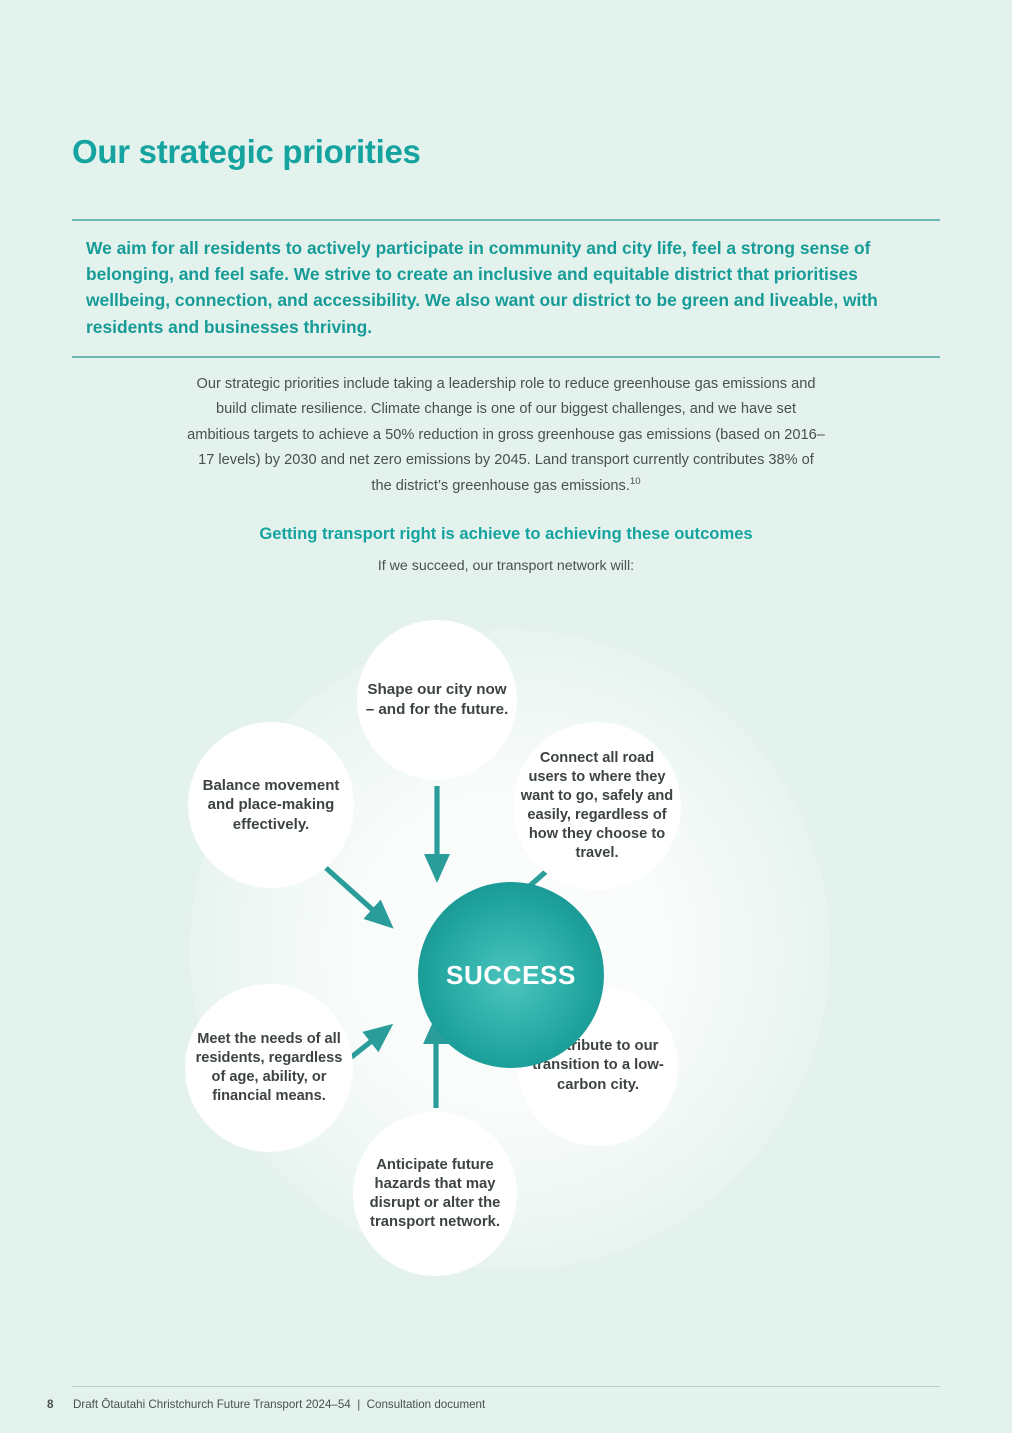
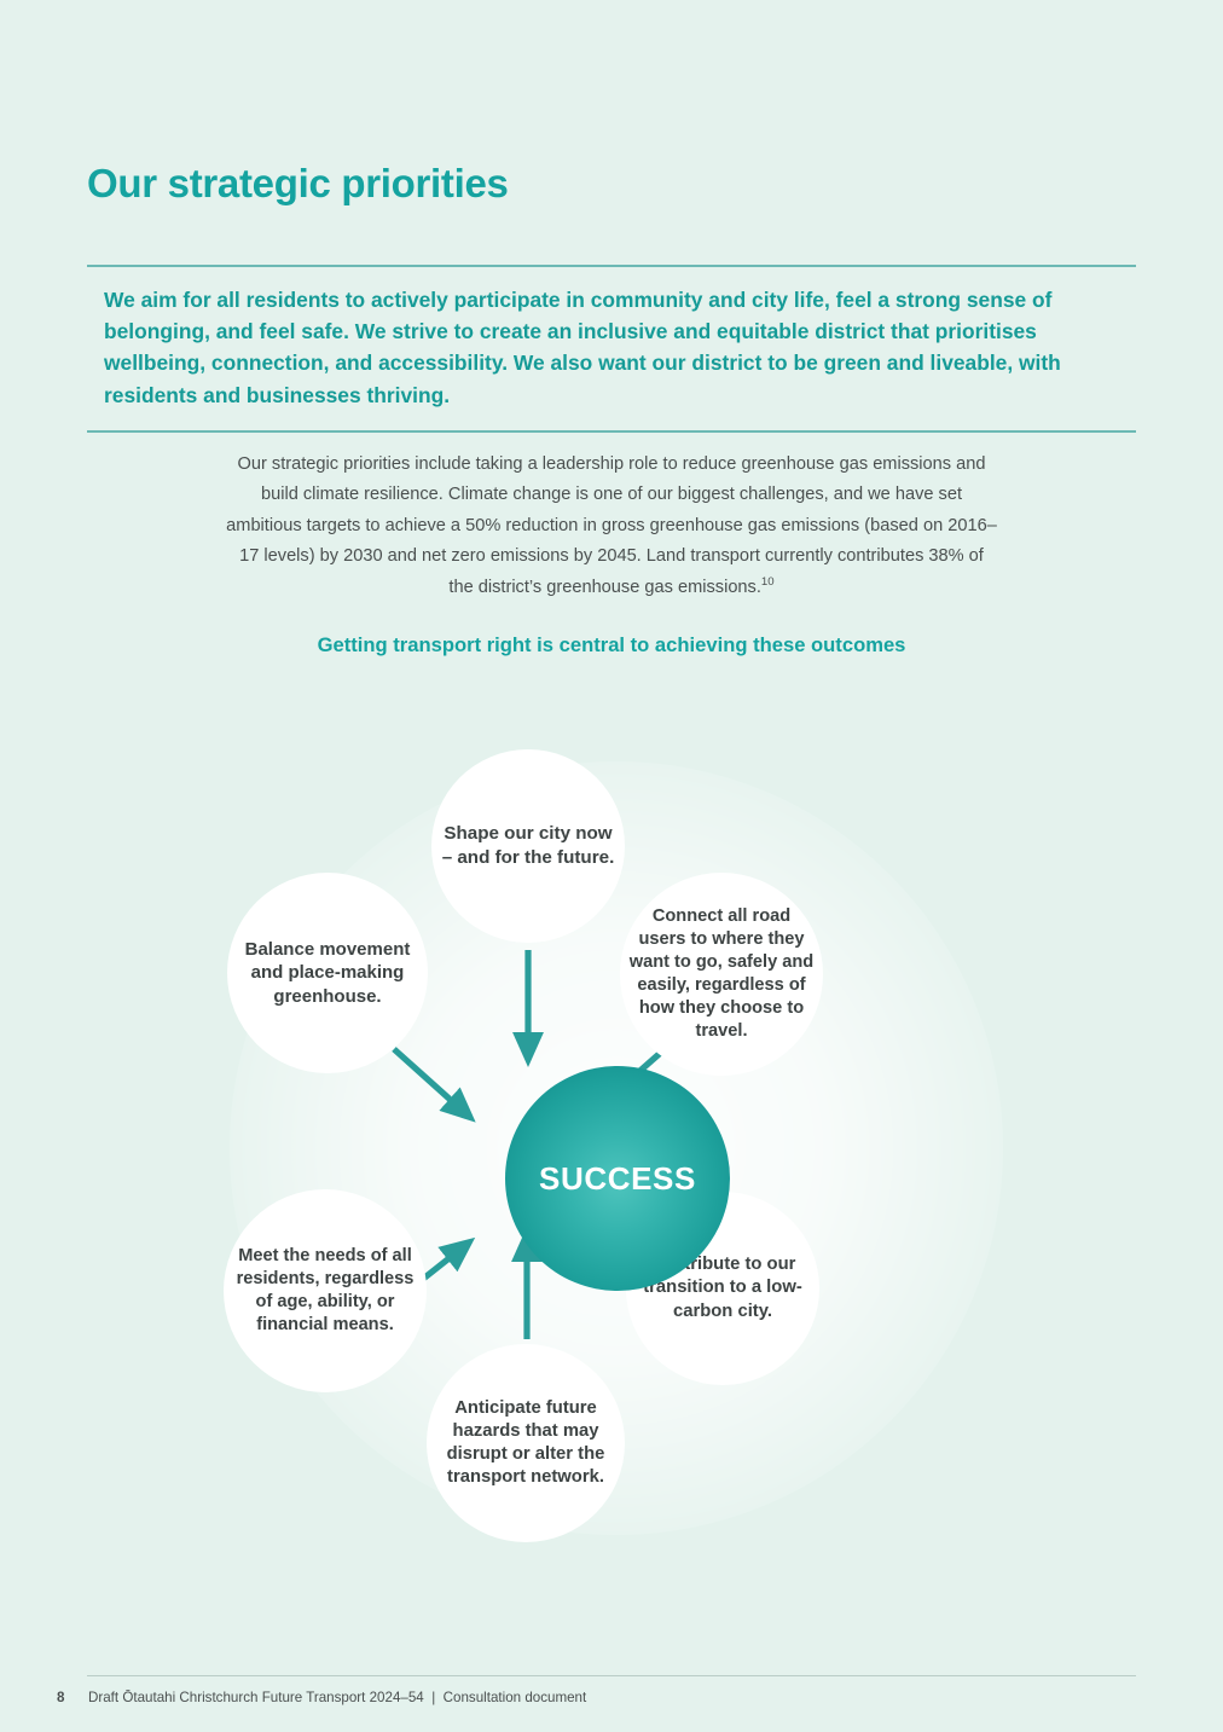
  Our strategic priorities
  We aim for all residents to actively participate in community and city life, feel a strong sense of belonging, and feel safe. We strive to create an inclusive and equitable district that prioritises wellbeing, connection, and accessibility. We also want our district to be green and liveable, with residents and businesses thriving.
  Our strategic priorities include taking a leadership role to reduce greenhouse gas emissions and build climate resilience. Climate change is one of our biggest challenges, and we have set ambitious targets to achieve a 50% reduction in gross greenhouse gas emissions (based on 2016–17 levels) by 2030 and net zero emissions by 2045. Land transport currently contributes 38% of the district’s greenhouse gas emissions.10
- Getting transport right is achieve to achieving these outcomes
+ Getting transport right is central to achieving these outcomes
- If we succeed, our transport network will:
  Shape our city now – and for the future.
  Connect all road users to where they want to go, safely and easily, regardless of how they choose to travel.
  ribute to our transition to a low-carbon city.
  Anticipate future hazards that may disrupt or alter the transport network.
  Meet the needs of all residents, regardless of age, ability, or financial means.
- Balance movement and place-making effectively.
+ Balance movement and place-making greenhouse.
  SUCCESS
  8
  Draft Ōtautahi Christchurch Future Transport 2024–54 | Consultation document
